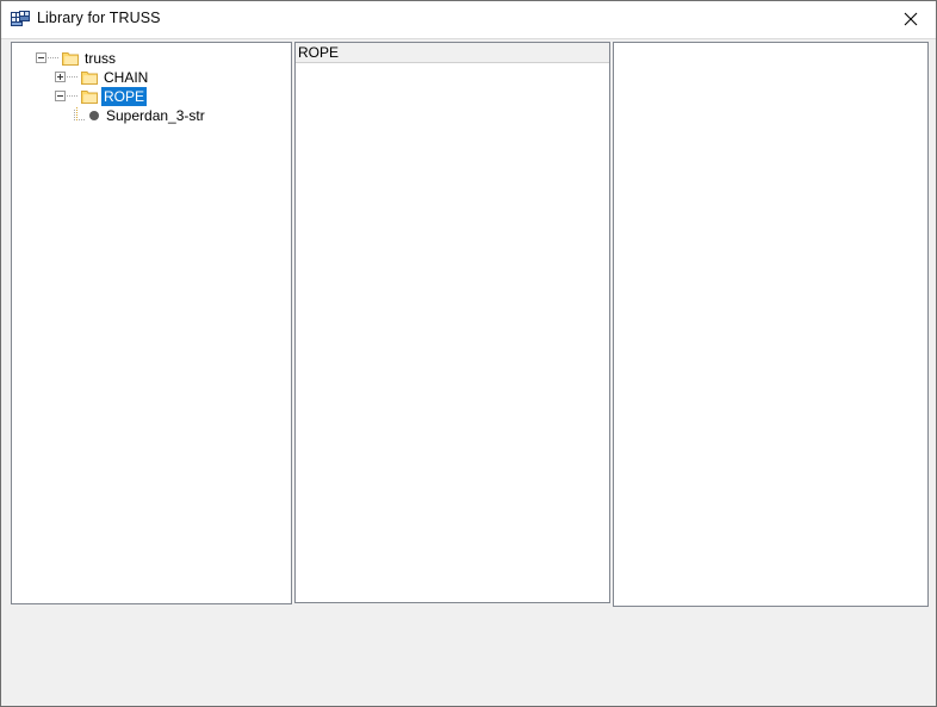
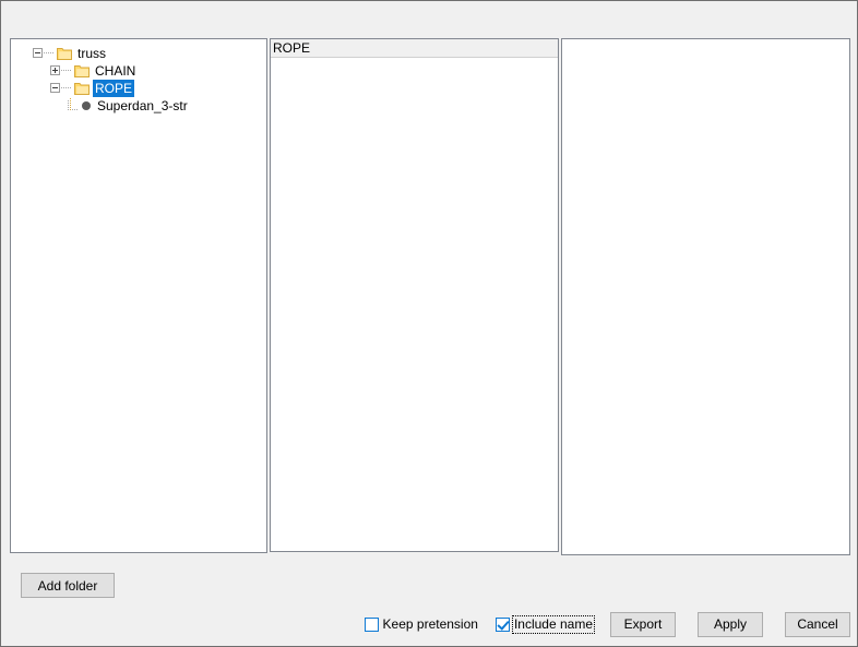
- Library for TRUSS
  truss
  CHAIN
  ROPE
  Superdan_3-str
  ROPE
+ Add folder
+ Keep pretension
+ Include name
+ Export
+ Apply
+ Cancel
